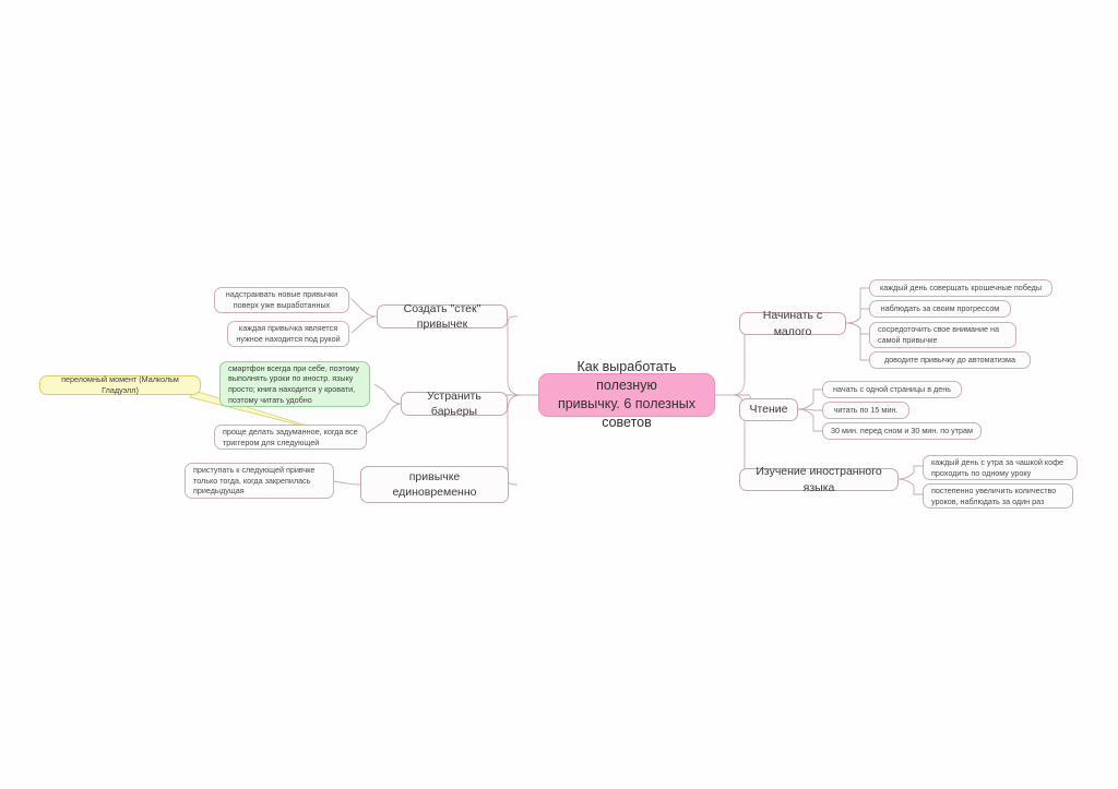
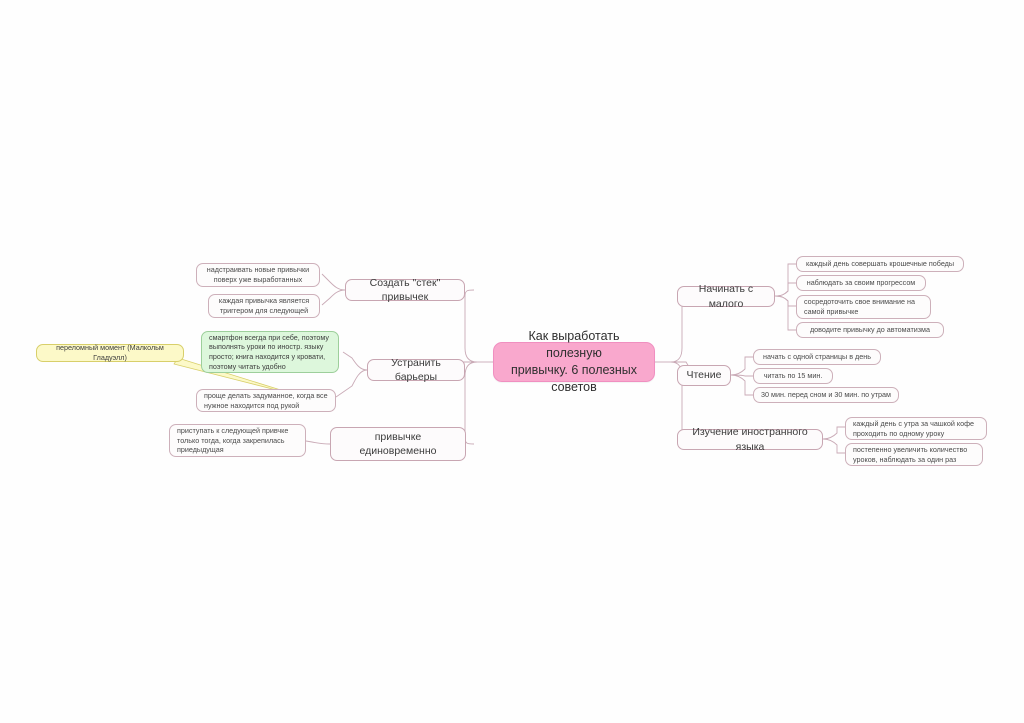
  Как выработать полезную
  привычку. 6 полезных советов
  Создать "стек" привычек
  надстраивать новые привычки
  поверх уже выработанных
  каждая привычка является
- нужное находится под рукой
+ триггером для следующей
  Устранить барьеры
  смартфон всегда при себе, поэтому
  выполнять уроки по иностр. языку
  просто; книга находится у кровати,
  поэтому читать удобно
  проще делать задуманное, когда все
- триггером для следующей
+ нужное находится под рукой
  привычке единовременно
  приступать к следующей привчке
  только тогда, когда закрепилась
  приедыдущая
  переломный момент (Малкольм Гладуэлл)
  Начинать с малого
  каждый день совершать крошечные победы
  наблюдать за своим прогрессом
  сосредоточить свое внимание на
  самой привычке
  доводите привычку до автоматизма
  Чтение
  начать с одной страницы в день
  читать по 15 мин.
  30 мин. перед сном и 30 мин. по утрам
  Изучение иностранного языка
  каждый день с утра за чашкой кофе
  проходить по одному уроку
  постепенно увеличить количество
  уроков, наблюдать за один раз
